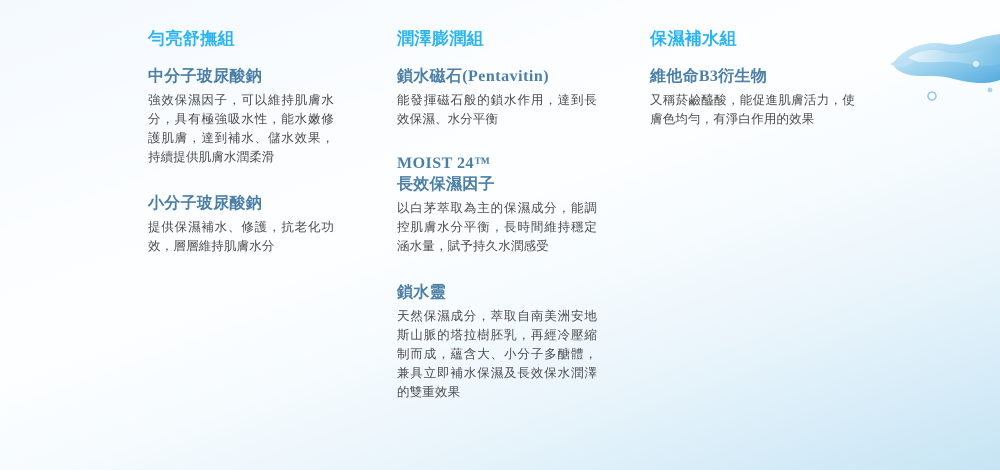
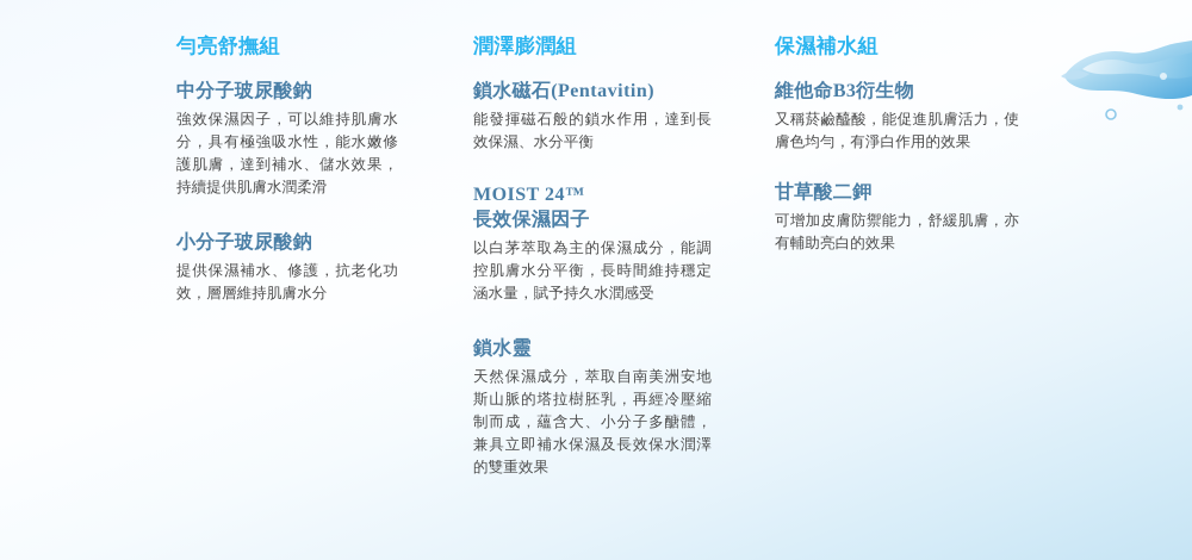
  勻亮舒撫組
  中分子玻尿酸鈉
  強效保濕因子，可以維持肌膚水分，具有極強吸水性，能水嫩修護肌膚，達到補水、儲水效果，持續提供肌膚水潤柔滑
  小分子玻尿酸鈉
  提供保濕補水、修護，抗老化功效，層層維持肌膚水分
  潤澤膨潤組
  鎖水磁石(Pentavitin)
  能發揮磁石般的鎖水作用，達到長效保濕、水分平衡
  MOIST 24™
  長效保濕因子
  以白茅萃取為主的保濕成分，能調控肌膚水分平衡，長時間維持穩定涵水量，賦予持久水潤感受
  鎖水靈
  天然保濕成分，萃取自南美洲安地斯山脈的塔拉樹胚乳，再經冷壓縮制而成，蘊含大、小分子多醣體，兼具立即補水保濕及長效保水潤澤的雙重效果
  保濕補水組
  維他命B3衍生物
  又稱菸鹼醯酸，能促進肌膚活力，使膚色均勻，有淨白作用的效果
+ 甘草酸二鉀
+ 可增加皮膚防禦能力，舒緩肌膚，亦有輔助亮白的效果
